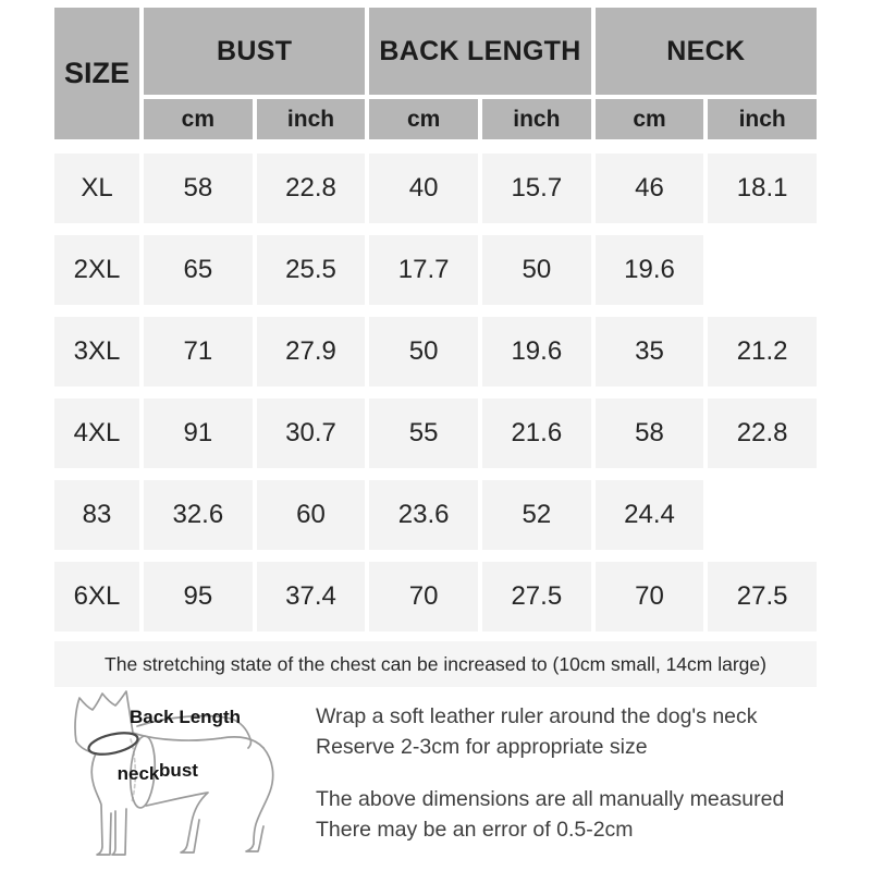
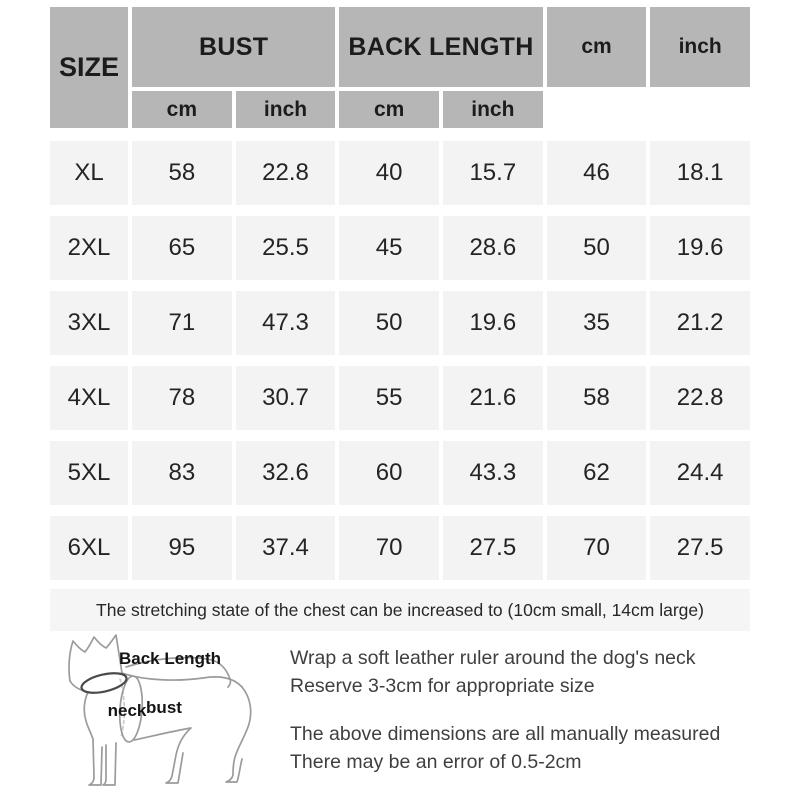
  SIZE
  BUST
  BACK LENGTH
- NECK
  cm
  inch
  cm
  inch
  cm
  inch
  XL
  58
  22.8
  40
  15.7
  46
  18.1
  2XL
  65
  25.5
+ 45
- 17.7
+ 28.6
  50
  19.6
  3XL
  71
- 27.9
+ 47.3
  50
  19.6
  35
  21.2
  4XL
- 91
+ 78
  30.7
  55
  21.6
  58
  22.8
+ 5XL
  83
  32.6
  60
- 23.6
+ 43.3
- 52
+ 62
  24.4
  6XL
  95
  37.4
  70
  27.5
  70
  27.5
  The stretching state of the chest can be increased to (10cm small, 14cm large)
  Back Length
  neck
  bust
  Wrap a soft leather ruler around the dog's neck
- Reserve 2-3cm for appropriate size
+ Reserve 3-3cm for appropriate size
  The above dimensions are all manually measured
  There may be an error of 0.5-2cm
